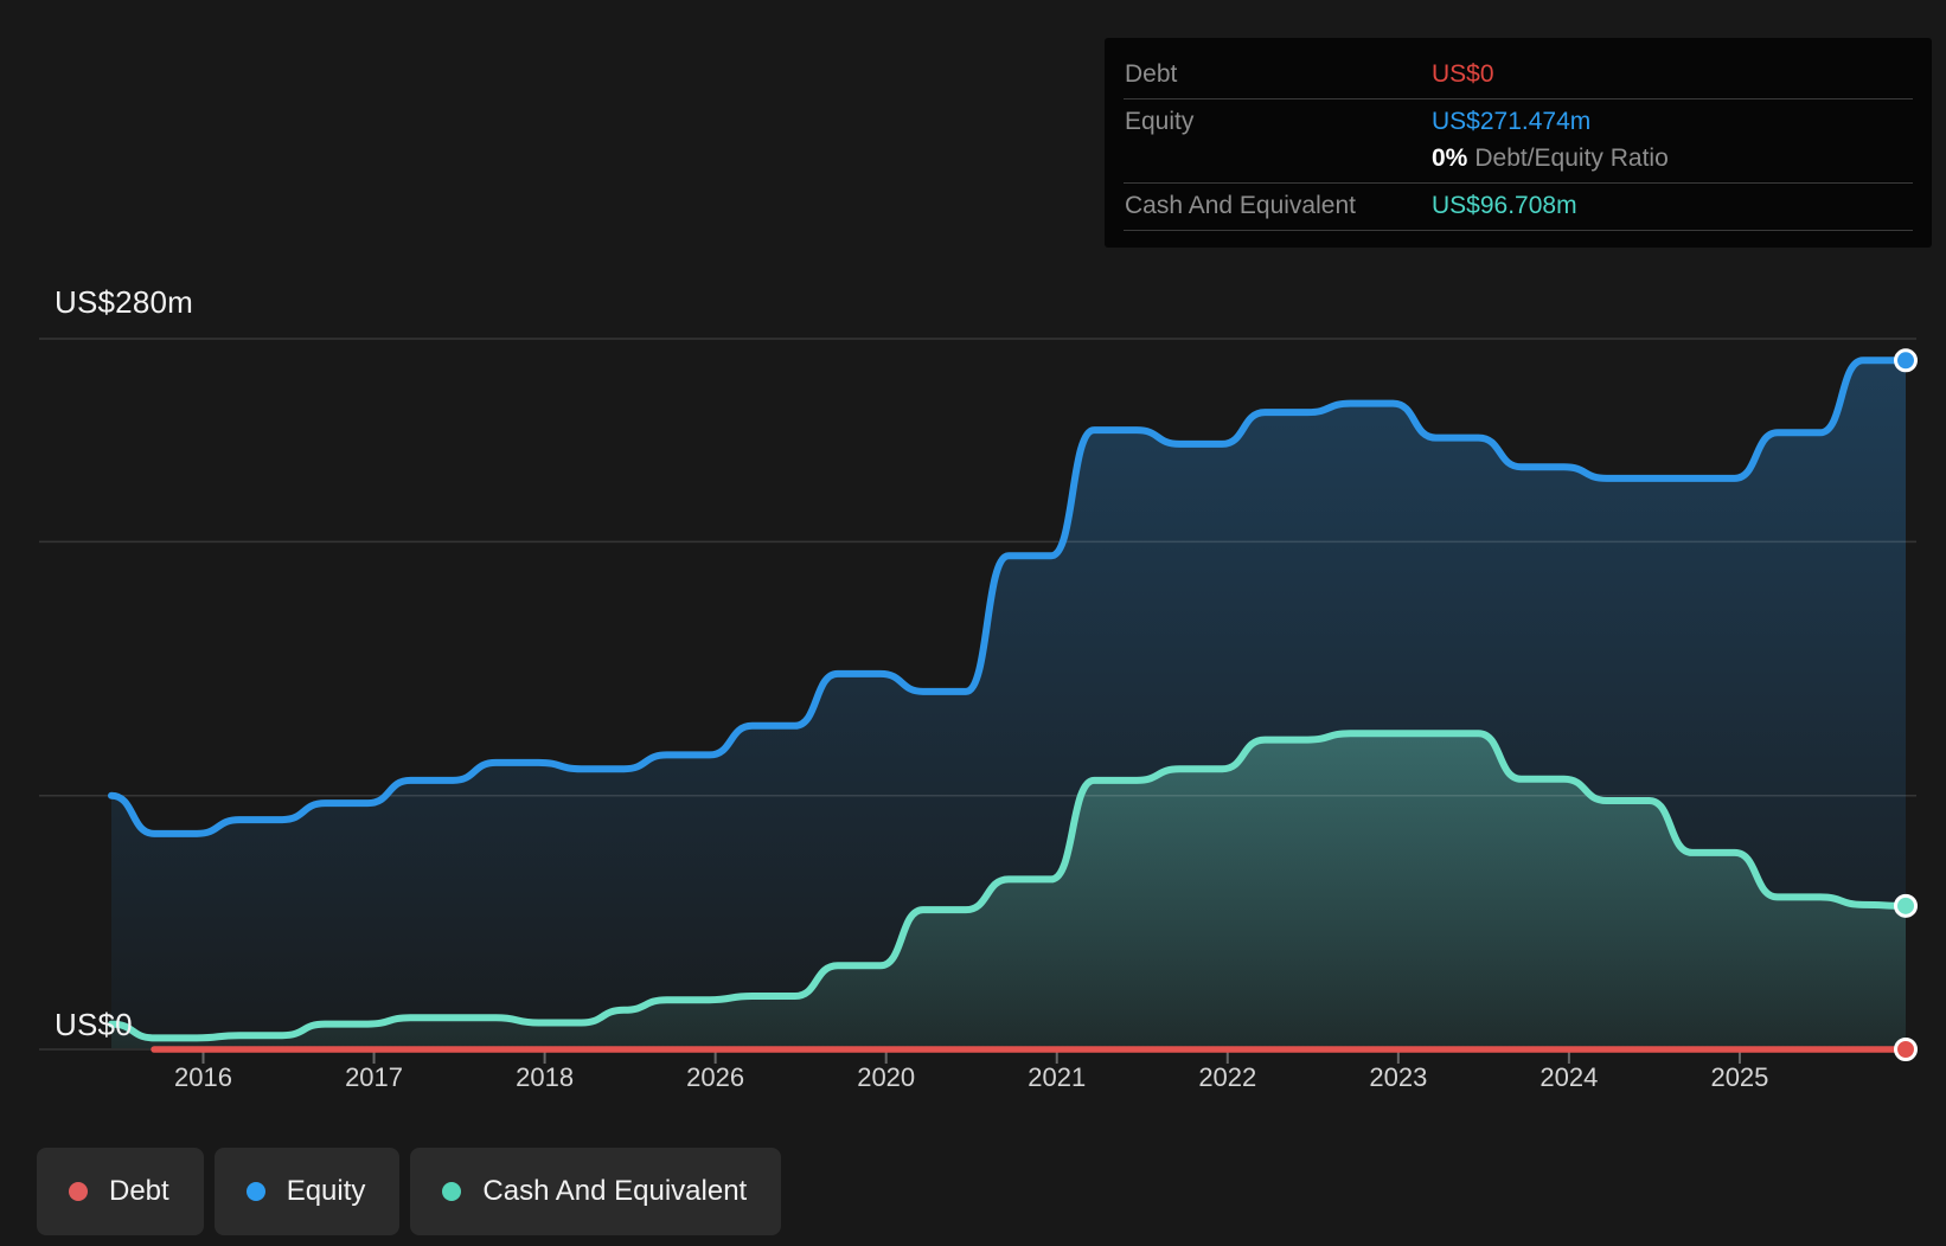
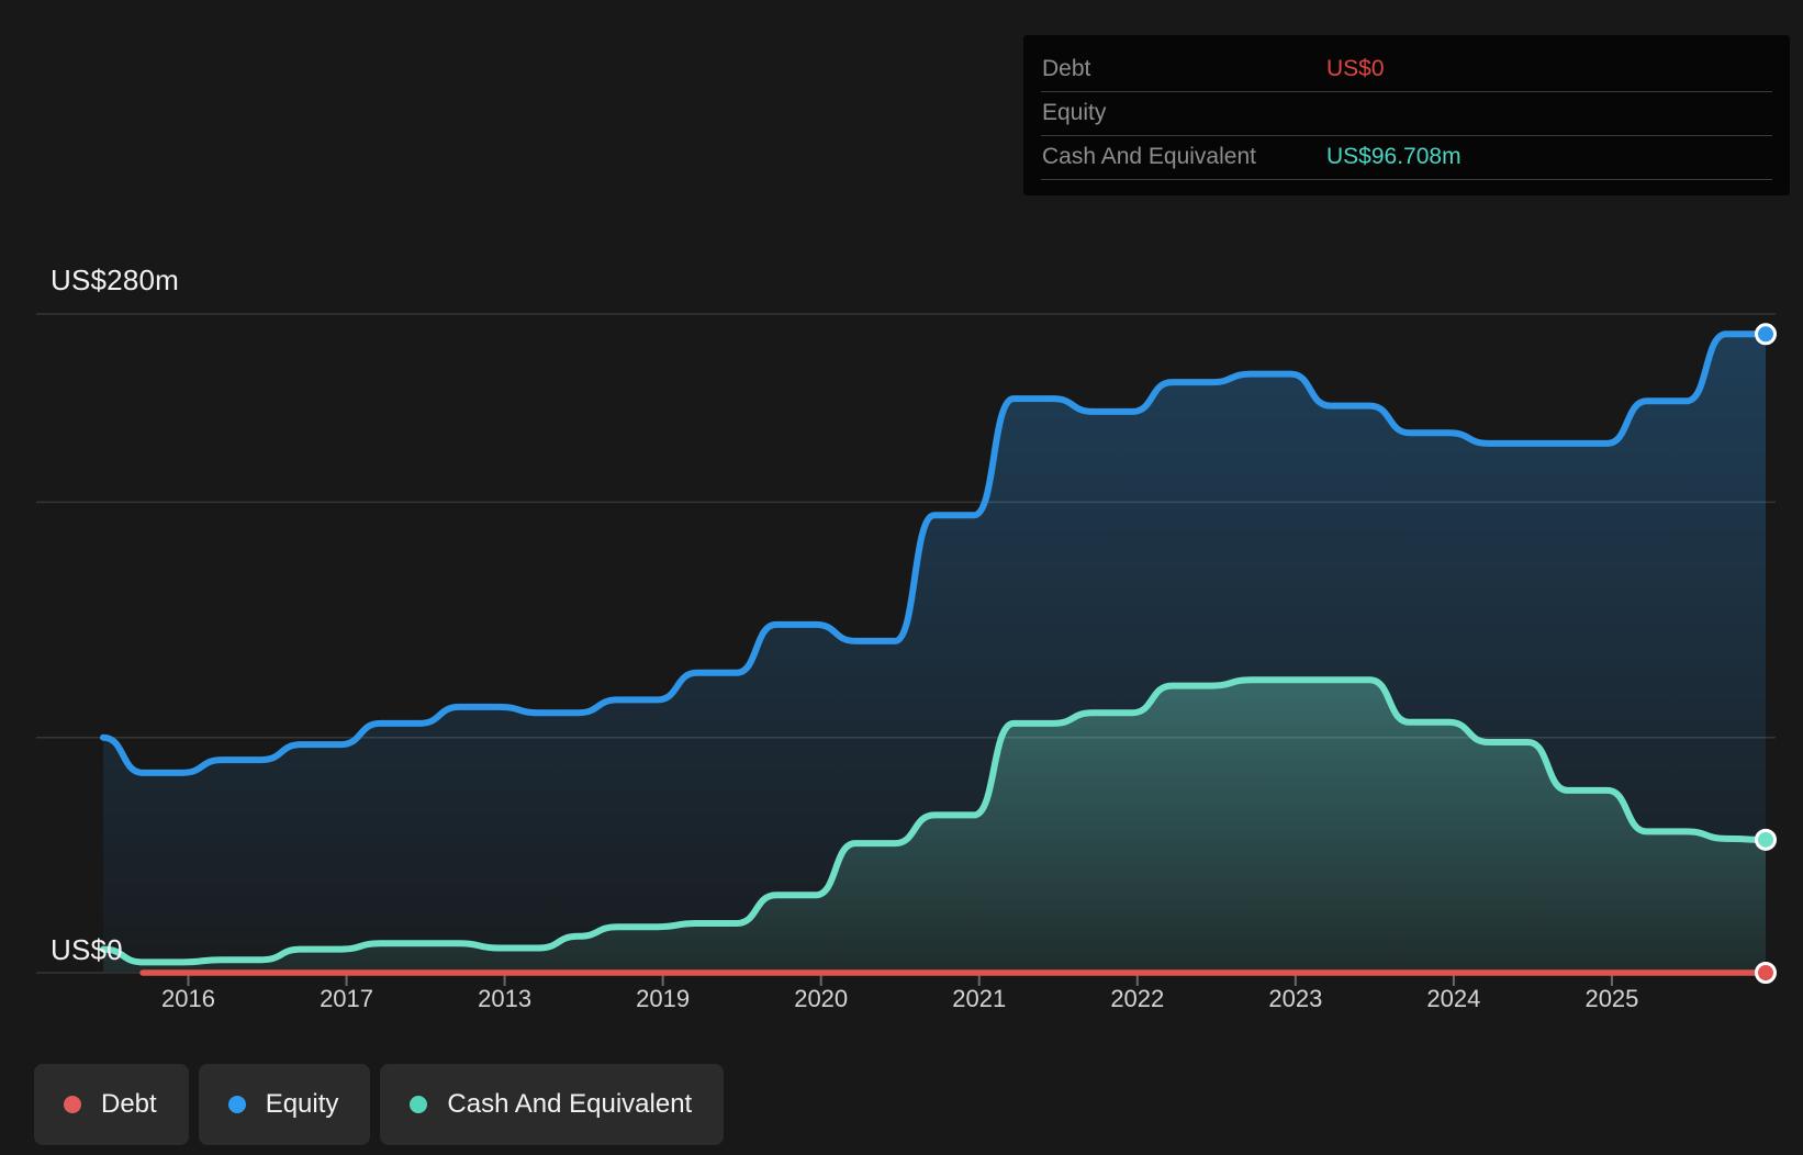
  US$280m
  US$0
  2016
  2017
- 2018
+ 2013
- 2026
+ 2019
  2020
  2021
  2022
  2023
  2024
  2025
  Debt
  US$0
  Equity
- US$271.474m
- 0% Debt/Equity Ratio
  Cash And Equivalent
  US$96.708m
  Debt
  Equity
  Cash And Equivalent
